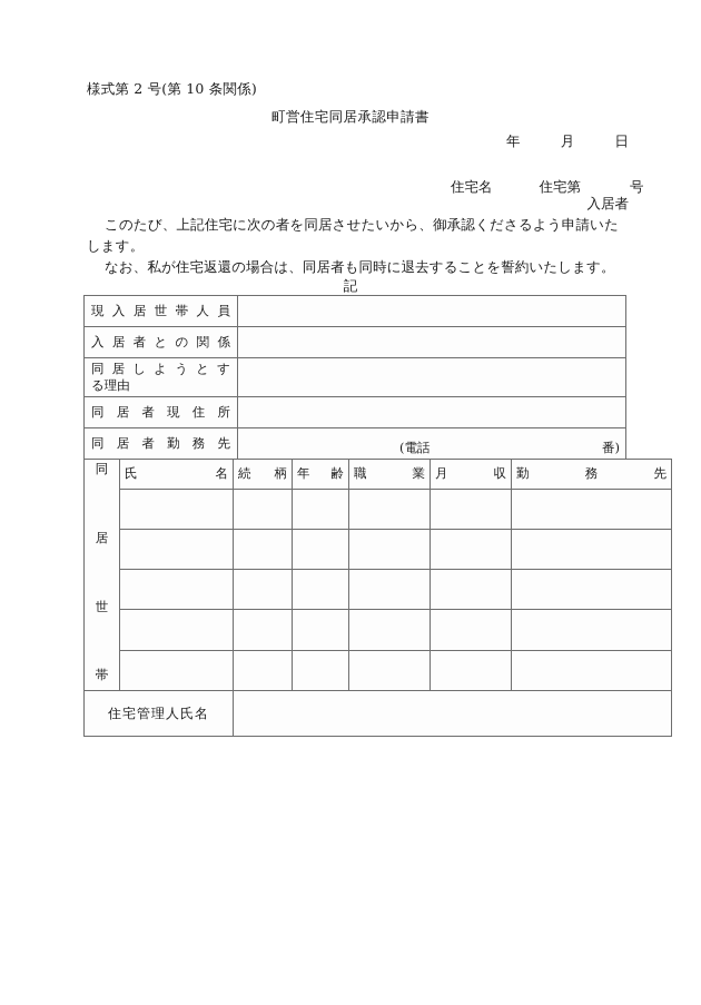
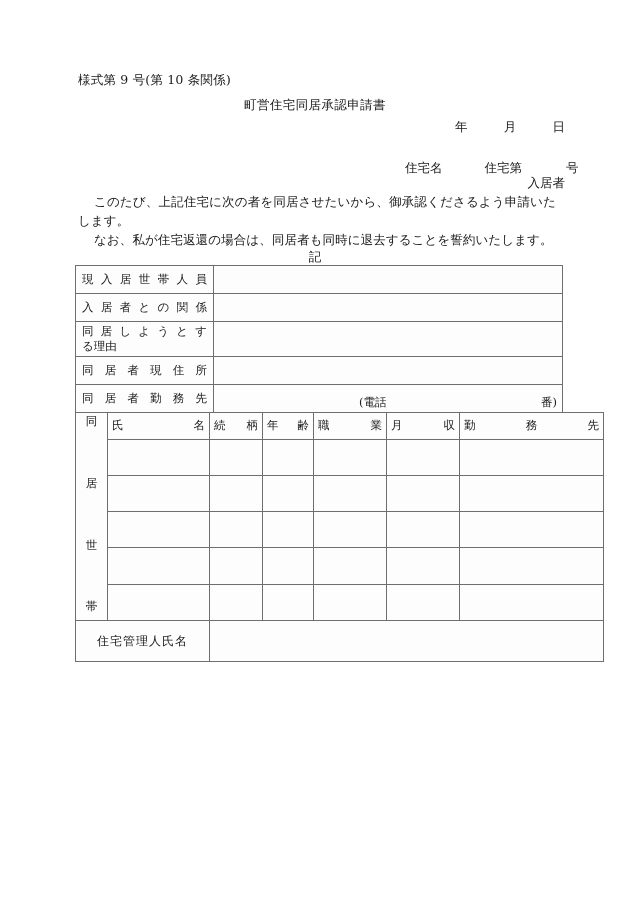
- 様式第 2 号(第 10 条関係)
+ 様式第 9 号(第 10 条関係)
  町営住宅同居承認申請書
  年
  月
  日
  住宅名 住宅第 号
  入居者
  このたび、上記住宅に次の者を同居させたいから、御承認くださるよう申請いたします。
  なお、私が住宅返還の場合は、同居者も同時に退去することを誓約いたします。
  記
  現 入 居 世 帯 人 員
  入 居 者 と の 関 係
  同 居 し よ う と す る理由
  同 居 者 現 住 所
  同 居 者 勤 務 先	(電話 番)
  同 居 世 帯	氏 名	続 柄	年 齢	職 業	月 収	勤 務 先
  住宅管理人氏名
